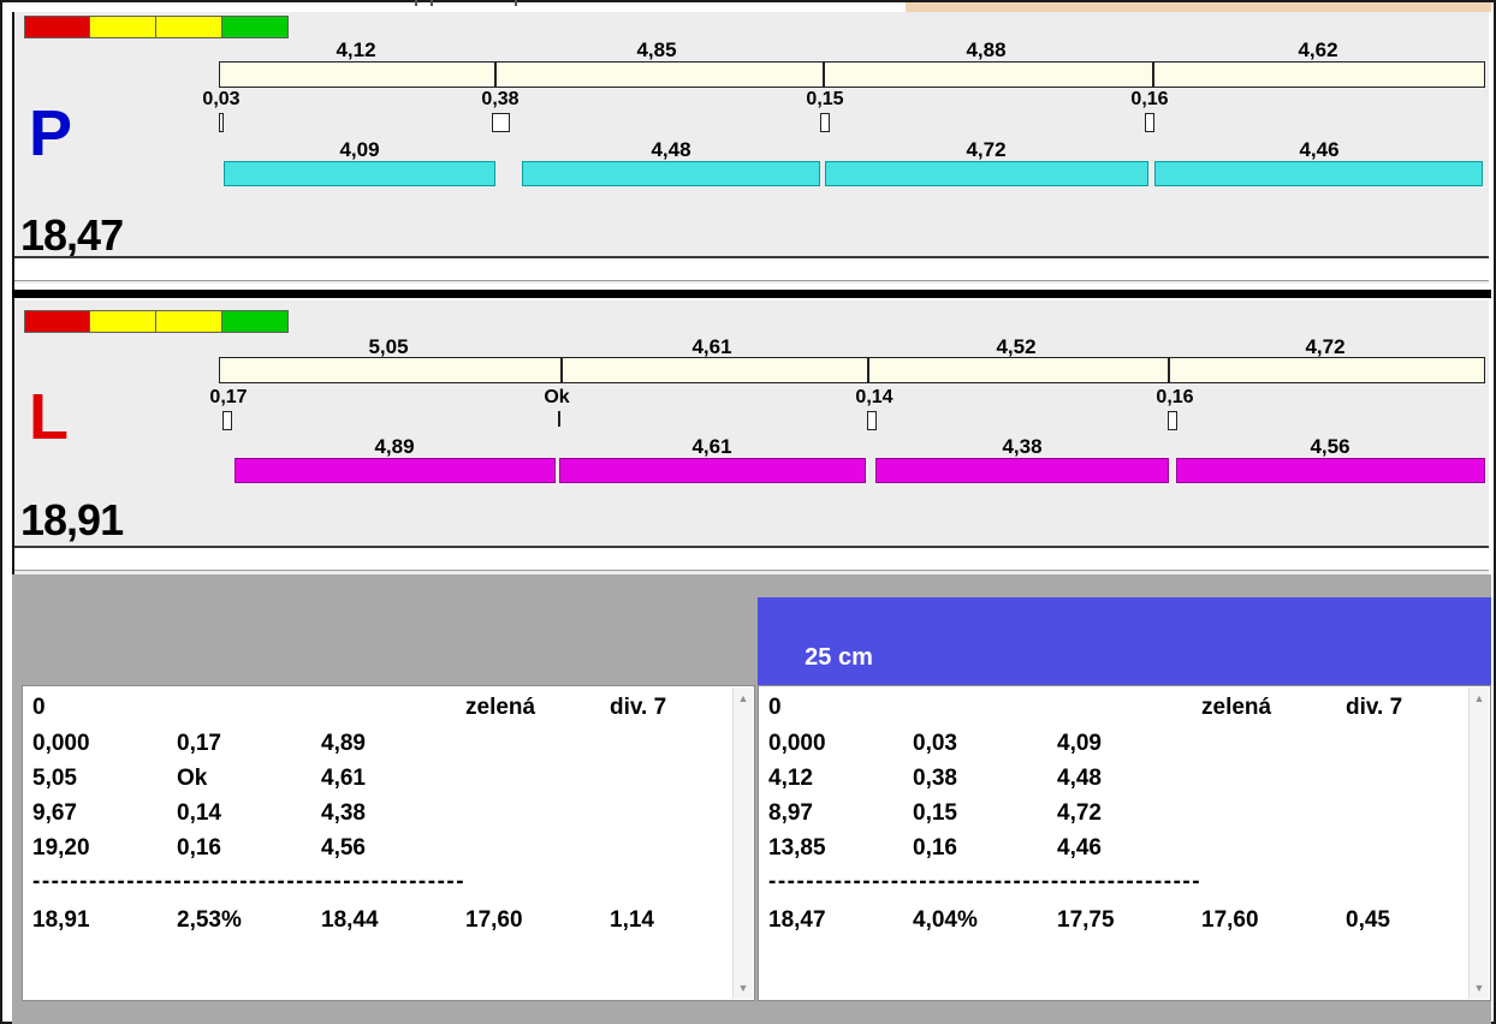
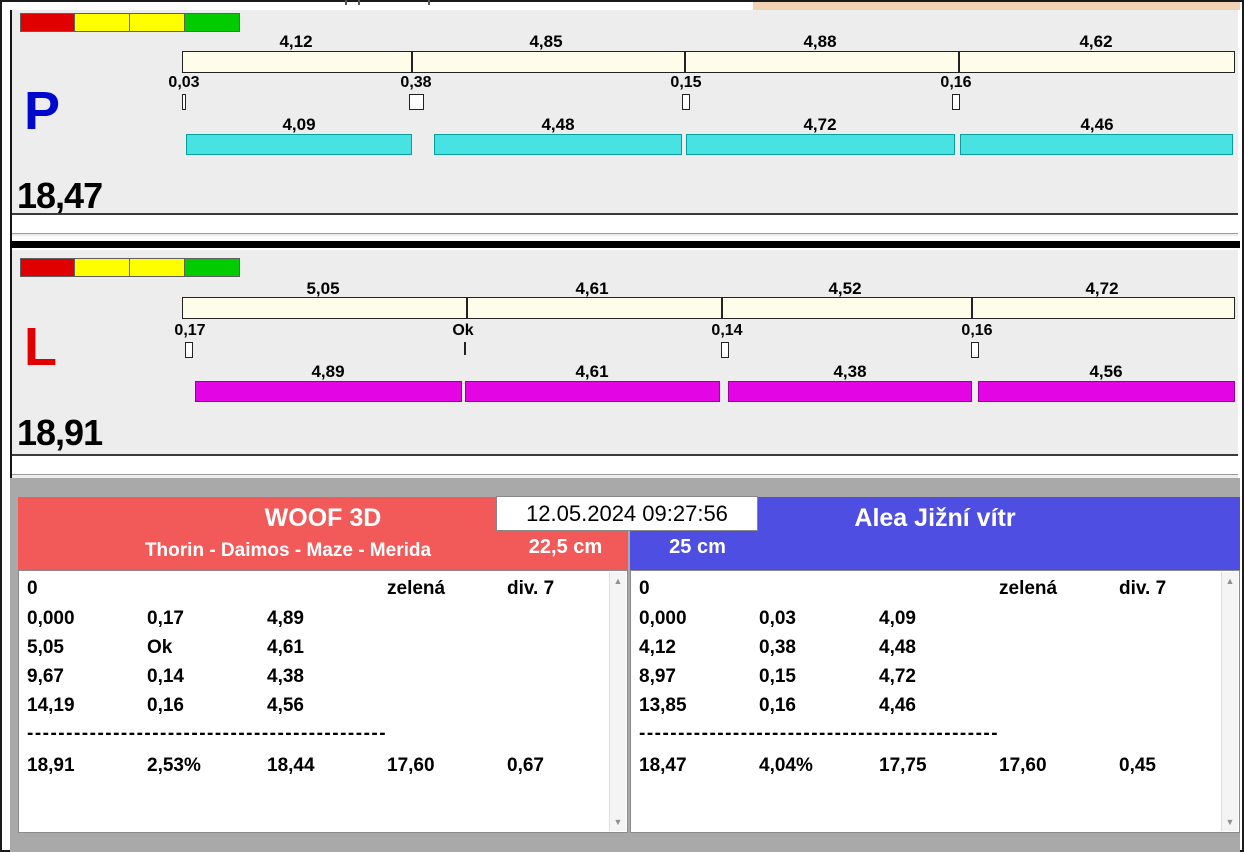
  4,12
  4,85
  4,88
  4,62
  0,03
  0,38
  0,15
  0,16
  4,09
  4,48
  4,72
  4,46
  P
  18,47
  5,05
  4,61
  4,52
  4,72
  0,17
  Ok
  0,14
  0,16
  4,89
  4,61
  4,38
  4,56
  L
  18,91
+ WOOF 3D
+ Thorin - Daimos - Maze - Merida
+ 22,5 cm
+ Alea Jižní vítr
  25 cm
+ 12.05.2024 09:27:56
  0
  zelená
  div. 7
  0,000
  0,17
  4,89
  5,05
  Ok
  4,61
  9,67
  0,14
  4,38
- 19,20
+ 14,19
  0,16
  4,56
  ----------------------------------------------
  18,91
  2,53%
  18,44
  17,60
- 1,14
+ 0,67
  ▲
  ▼
  0
  zelená
  div. 7
  0,000
  0,03
  4,09
  4,12
  0,38
  4,48
  8,97
  0,15
  4,72
  13,85
  0,16
  4,46
  ----------------------------------------------
  18,47
  4,04%
  17,75
  17,60
  0,45
  ▲
  ▼
